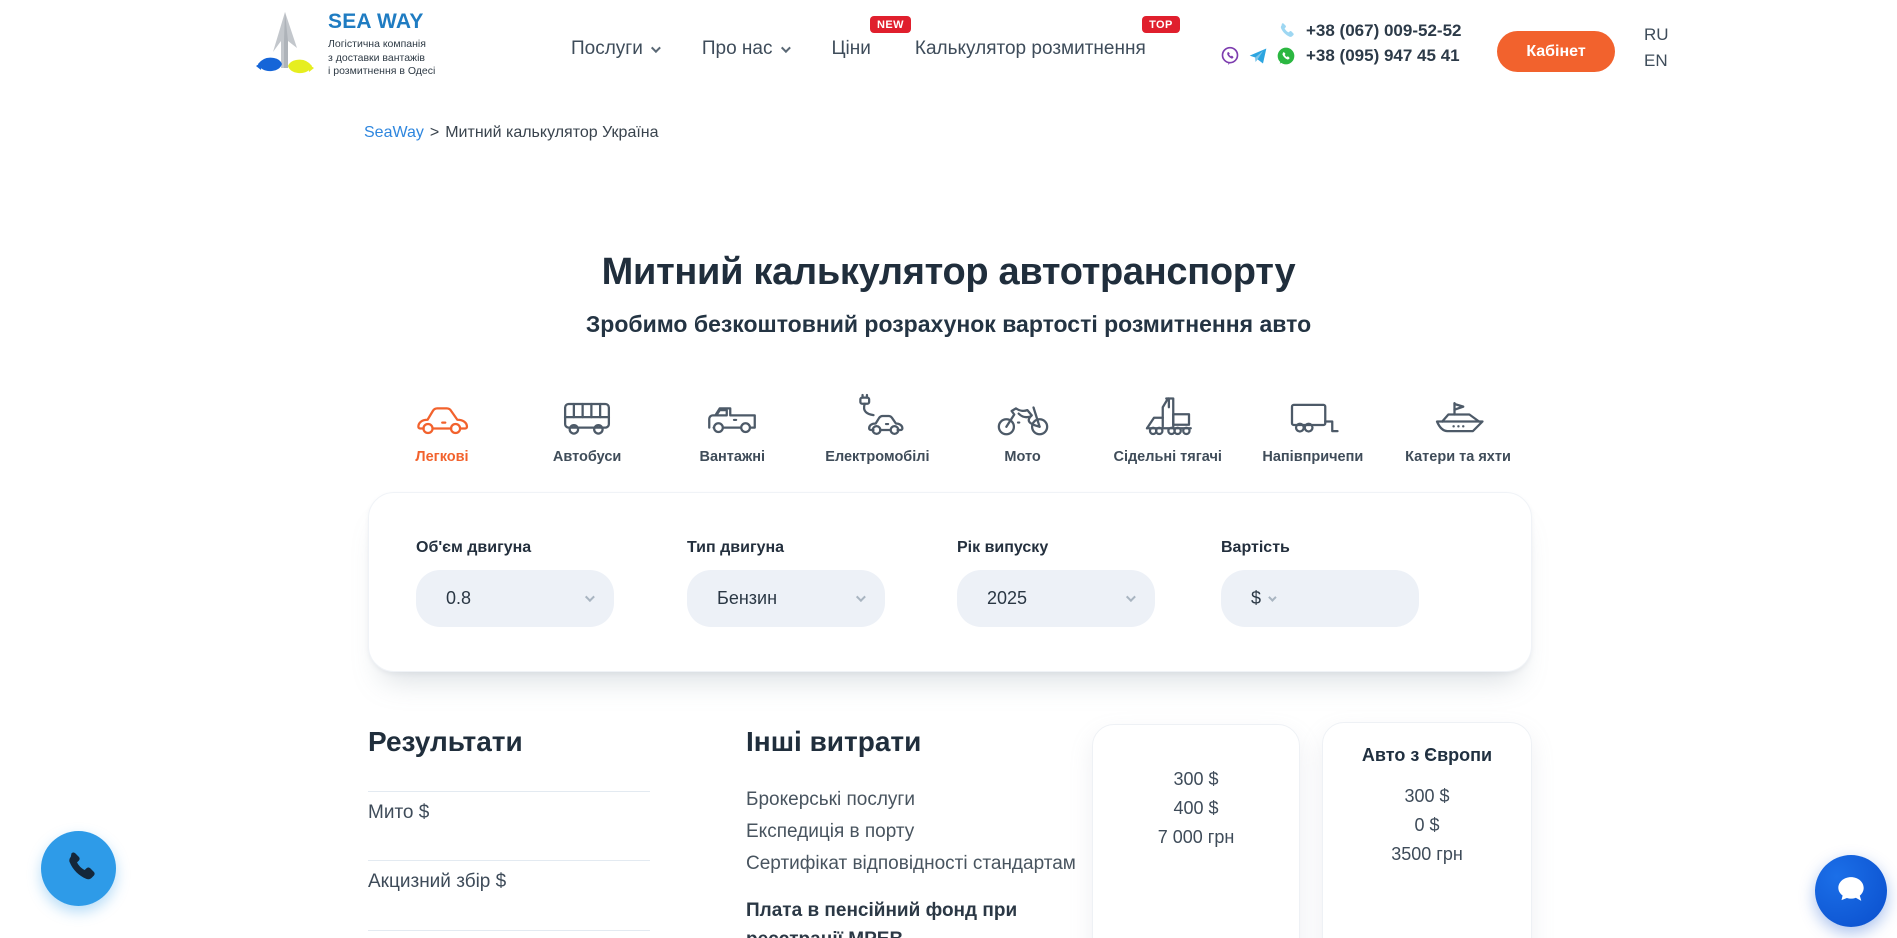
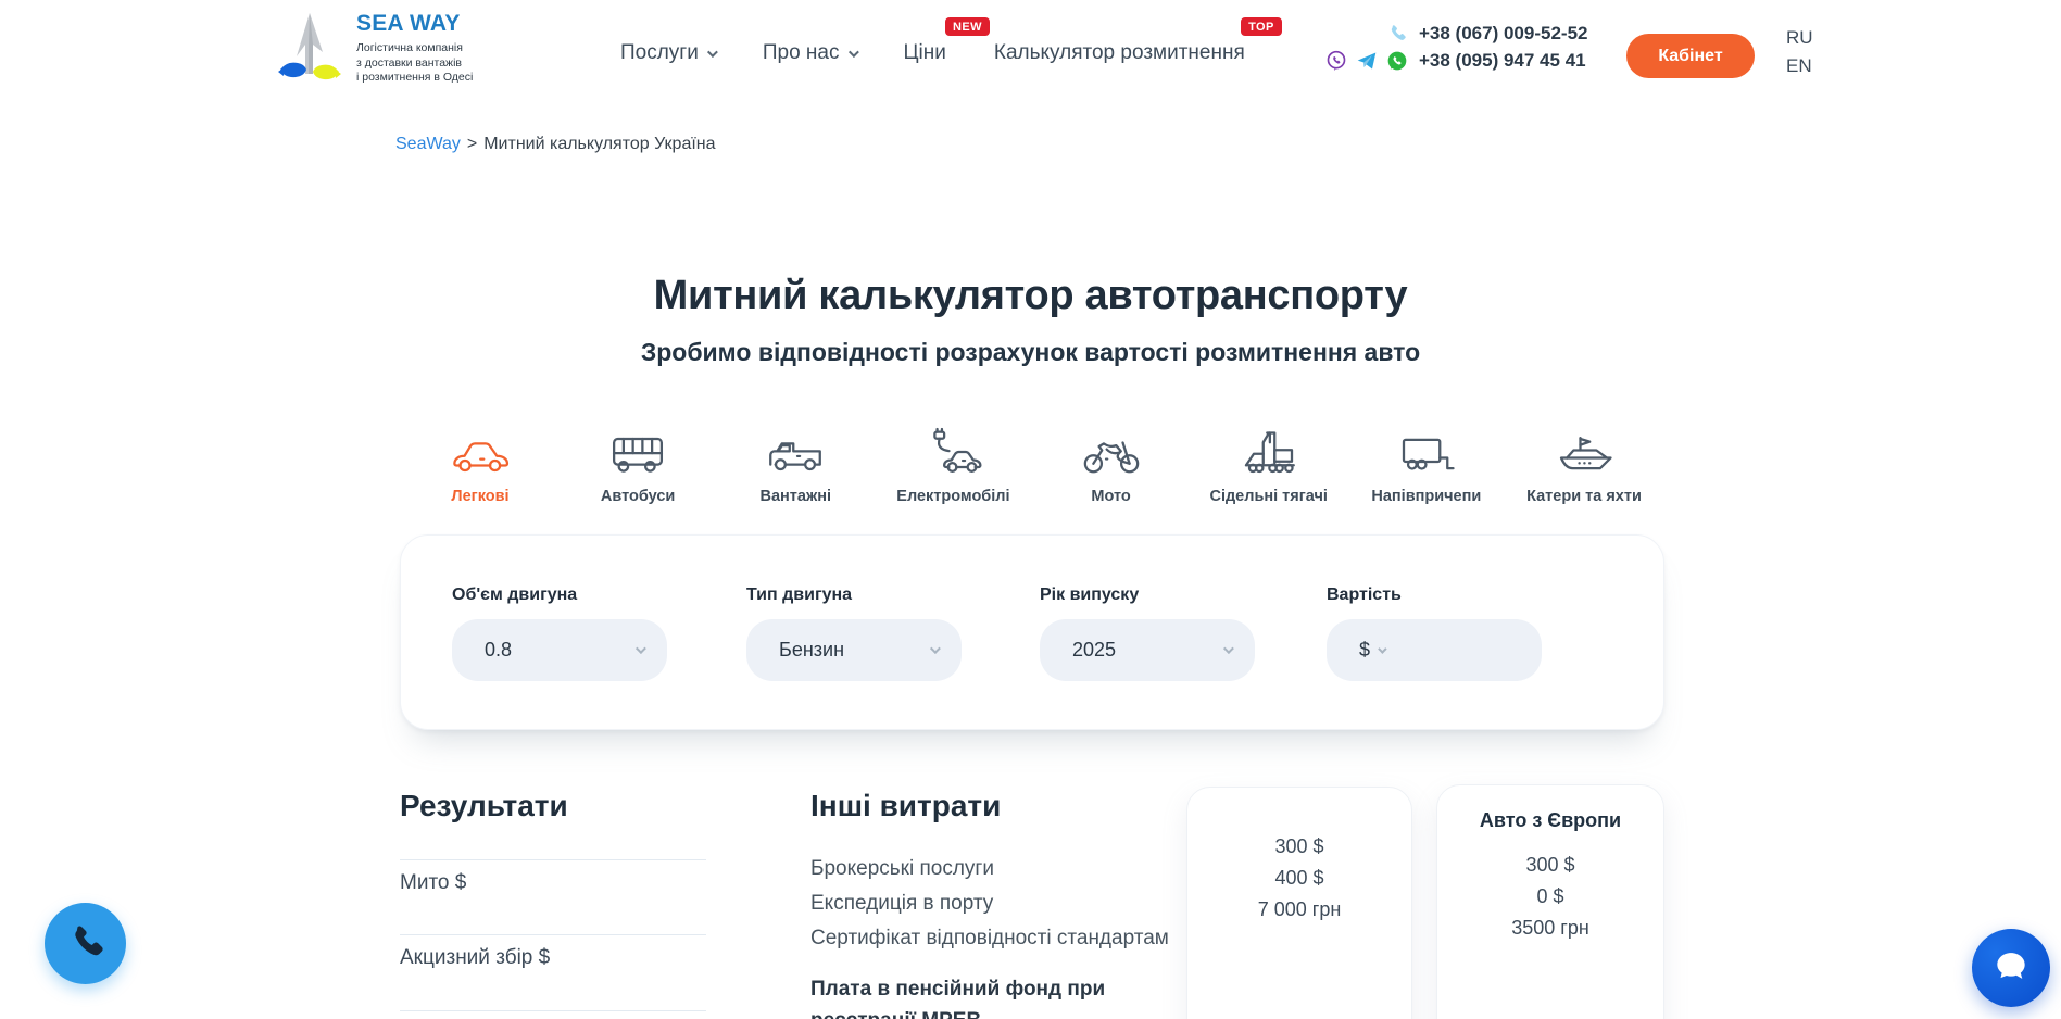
  SEA WAY
  Логістична компанія
  з доставки вантажів
  і розмитнення в Одесі
  Послуги
  Про нас
  Ціни
  NEW
  Калькулятор розмитнення
  TOP
  +38 (067) 009-52-52
  +38 (095) 947 45 41
  Кабінет
  RU
  EN
  SeaWay > Митний калькулятор Україна
  Митний калькулятор автотранспорту
- Зробимо безкоштовний розрахунок вартості розмитнення авто
+ Зробимо відповідності розрахунок вартості розмитнення авто
  Легкові
  Автобуси
  Вантажні
  Електромобілі
  Мото
  Сідельні тягачі
  Напівпричепи
  Катери та яхти
  Об'єм двигуна
  0.8
  Тип двигуна
  Бензин
  Рік випуску
  2025
  Вартість
  $
  Результати
  Мито $
  Акцизний збір $
  Інші витрати
  Брокерські послуги
  Експедиція в порту
  Сертифікат відповідності стандартам
  300 $
  400 $
  7 000 грн
  Авто з Європи
  300 $
  0 $
  3500 грн
